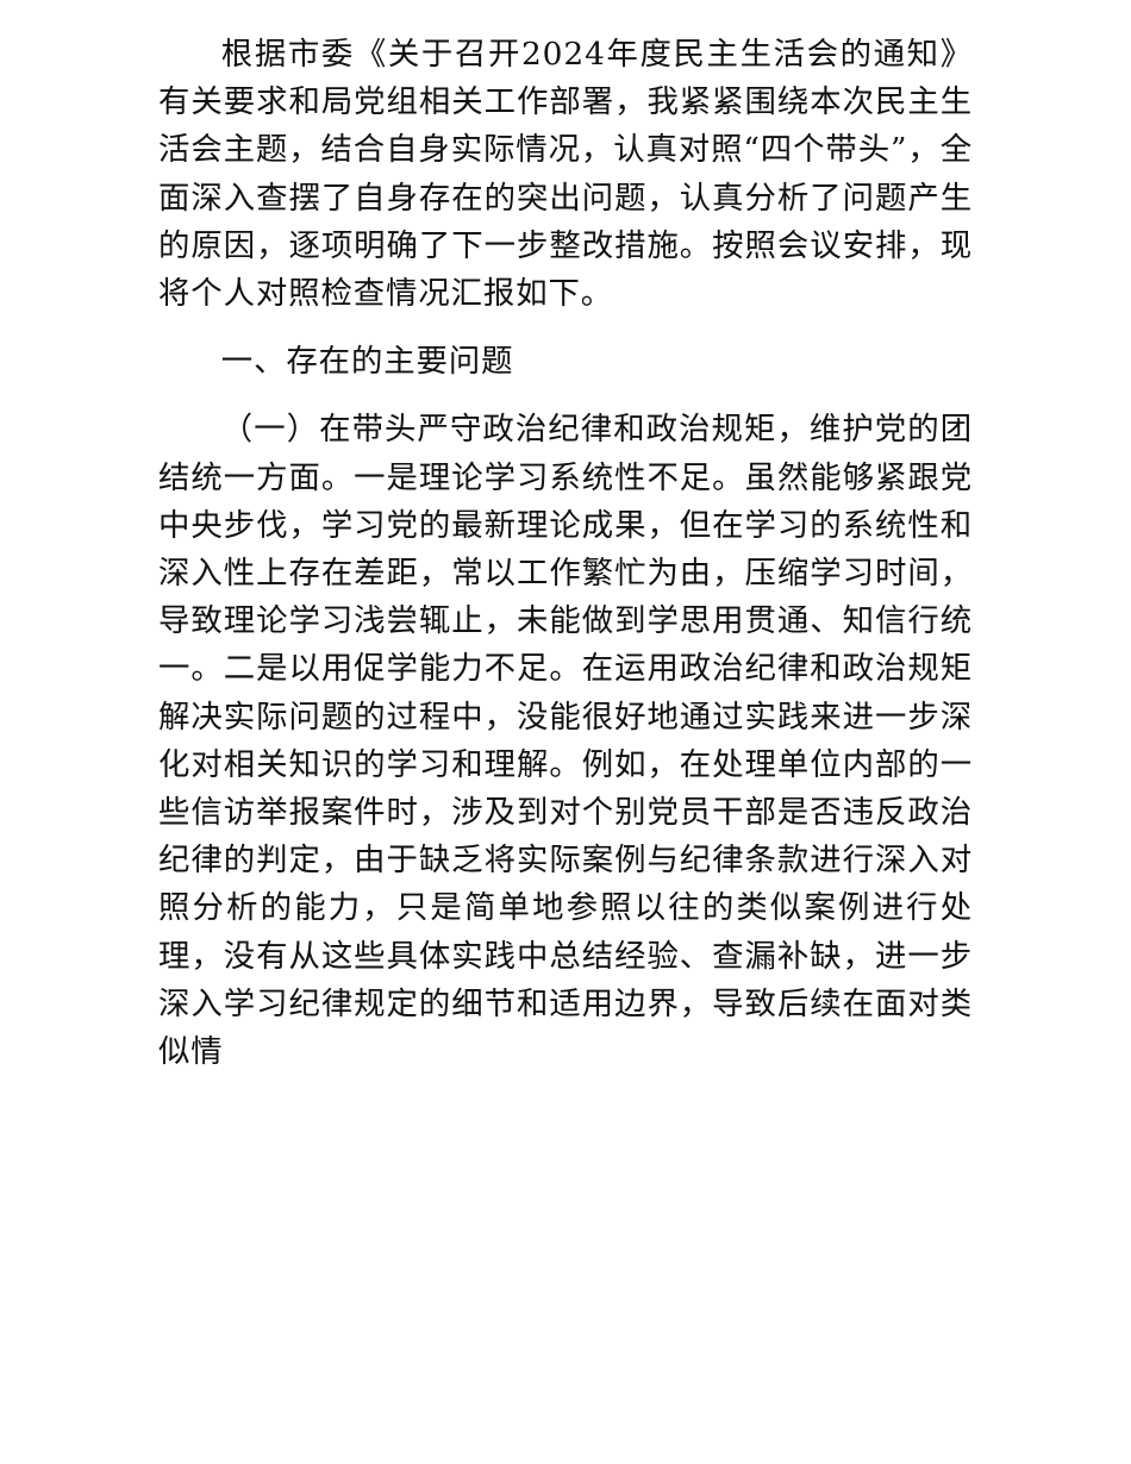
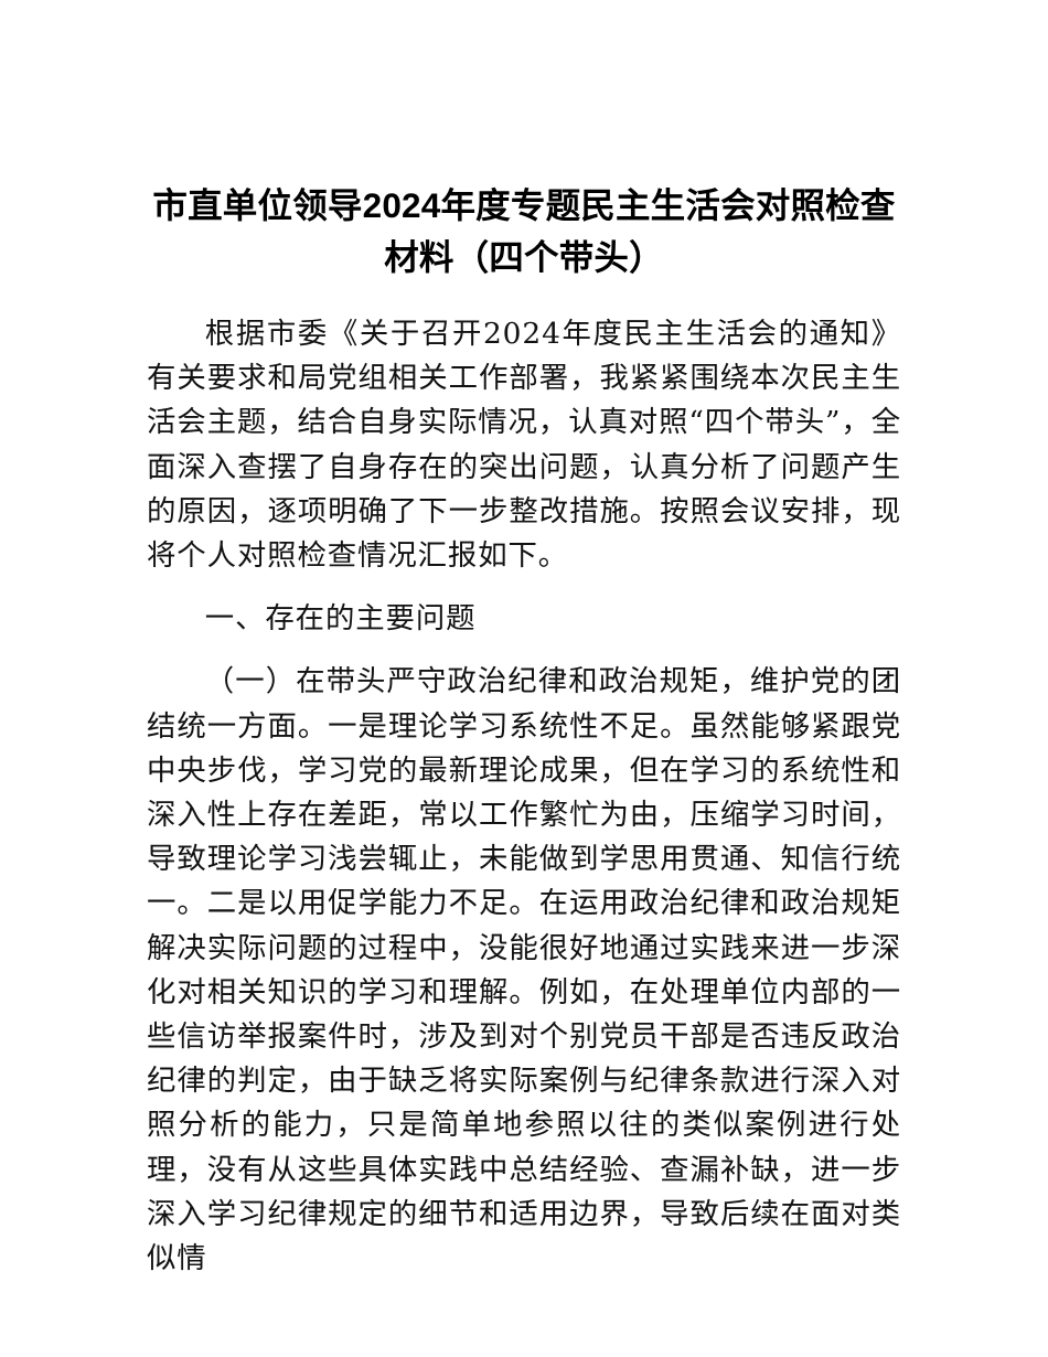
+ 市直单位领导2024年度专题民主生活会对照检查材料（四个带头）
  根据市委《关于召开2024年度民主生活会的通知》有关要求和局党组相关工作部署，我紧紧围绕本次民主生活会主题，结合自身实际情况，认真对照“四个带头”，全面深入查摆了自身存在的突出问题，认真分析了问题产生的原因，逐项明确了下一步整改措施。按照会议安排，现将个人对照检查情况汇报如下。
  一、存在的主要问题
  （一）在带头严守政治纪律和政治规矩，维护党的团结统一方面。一是理论学习系统性不足。虽然能够紧跟党中央步伐，学习党的最新理论成果，但在学习的系统性和深入性上存在差距，常以工作繁忙为由，压缩学习时间，导致理论学习浅尝辄止，未能做到学思用贯通、知信行统一。二是以用促学能力不足。在运用政治纪律和政治规矩解决实际问题的过程中，没能很好地通过实践来进一步深化对相关知识的学习和理解。例如，在处理单位内部的一些信访举报案件时，涉及到对个别党员干部是否违反政治纪律的判定，由于缺乏将实际案例与纪律条款进行深入对照分析的能力，只是简单地参照以往的类似案例进行处理，没有从这些具体实践中总结经验、查漏补缺，进一步深入学习纪律规定的细节和适用边界，导致后续在面对类似情
